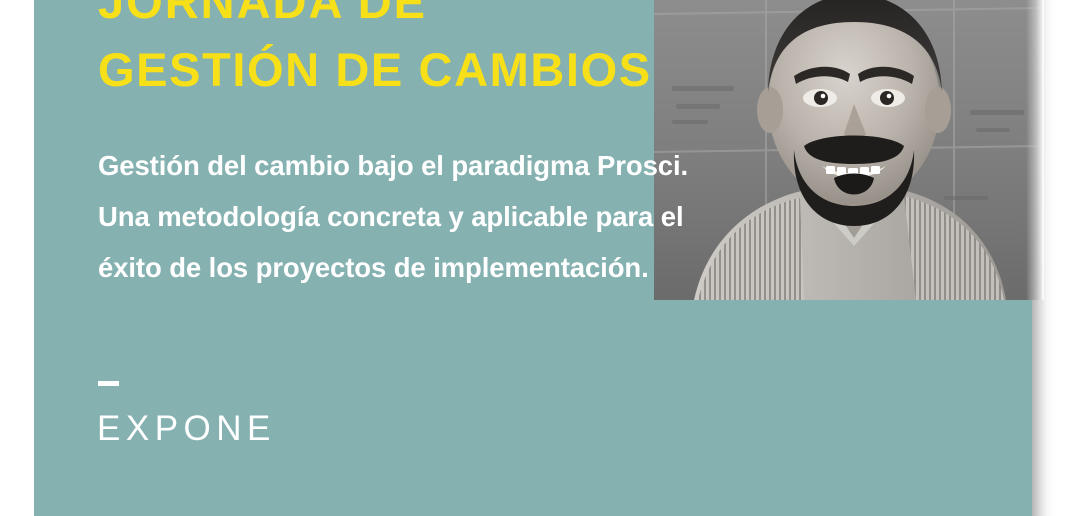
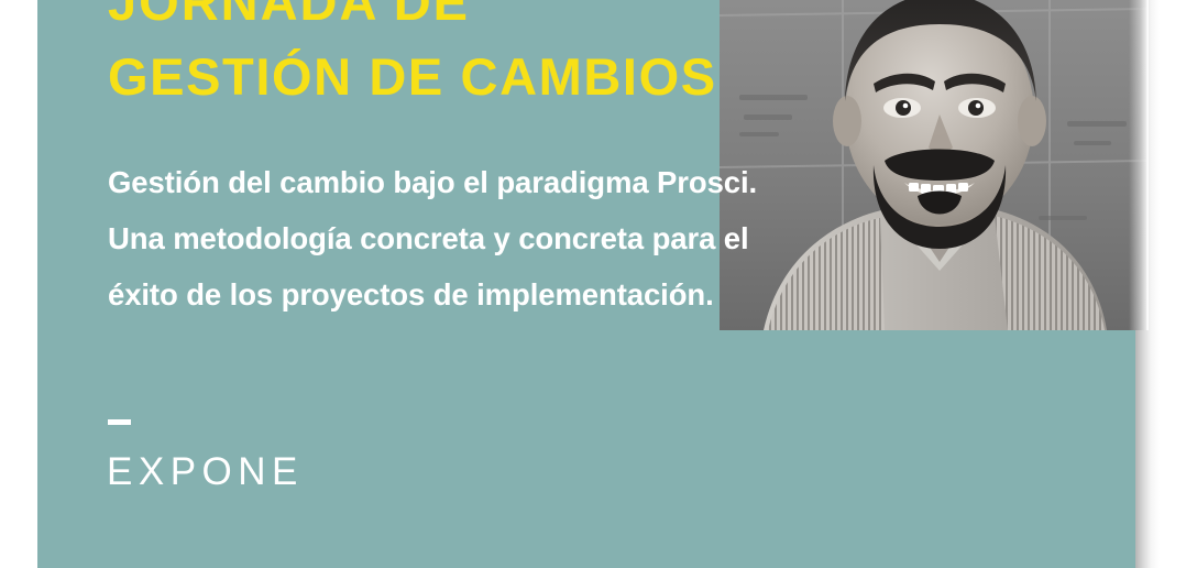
  JORNADA DE
  GESTIÓN DE CAMBIOS
- Gestión del cambio bajo el paradigma Prosci. Una metodología concreta y aplicable para el éxito de los proyectos de implementación.
+ Gestión del cambio bajo el paradigma Prosci. Una metodología concreta y concreta para el éxito de los proyectos de implementación.
  EXPONE
